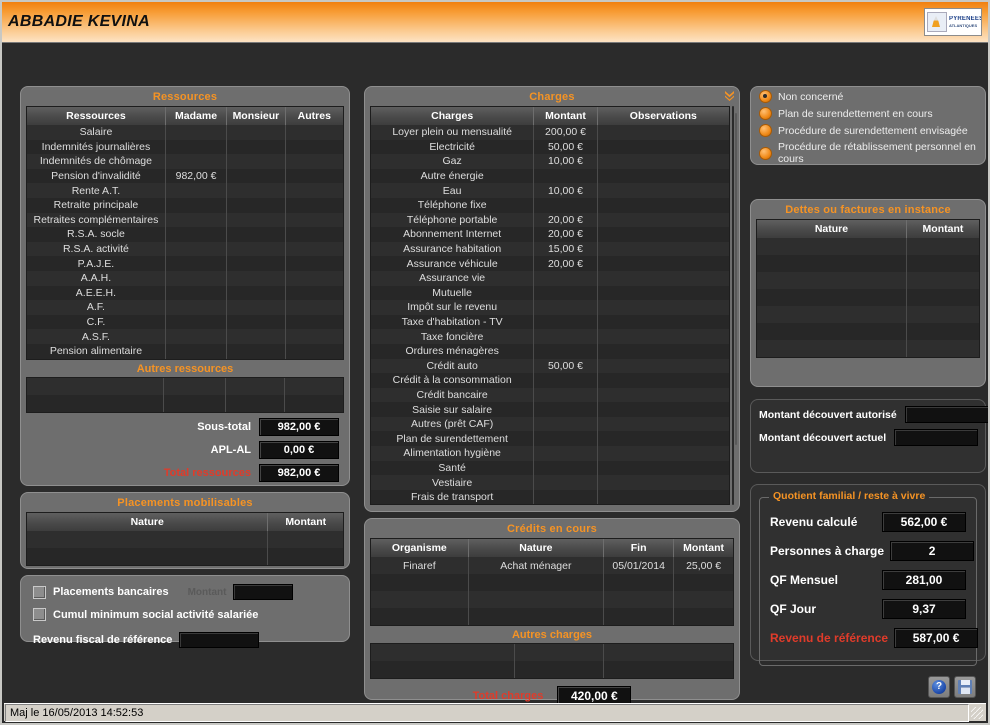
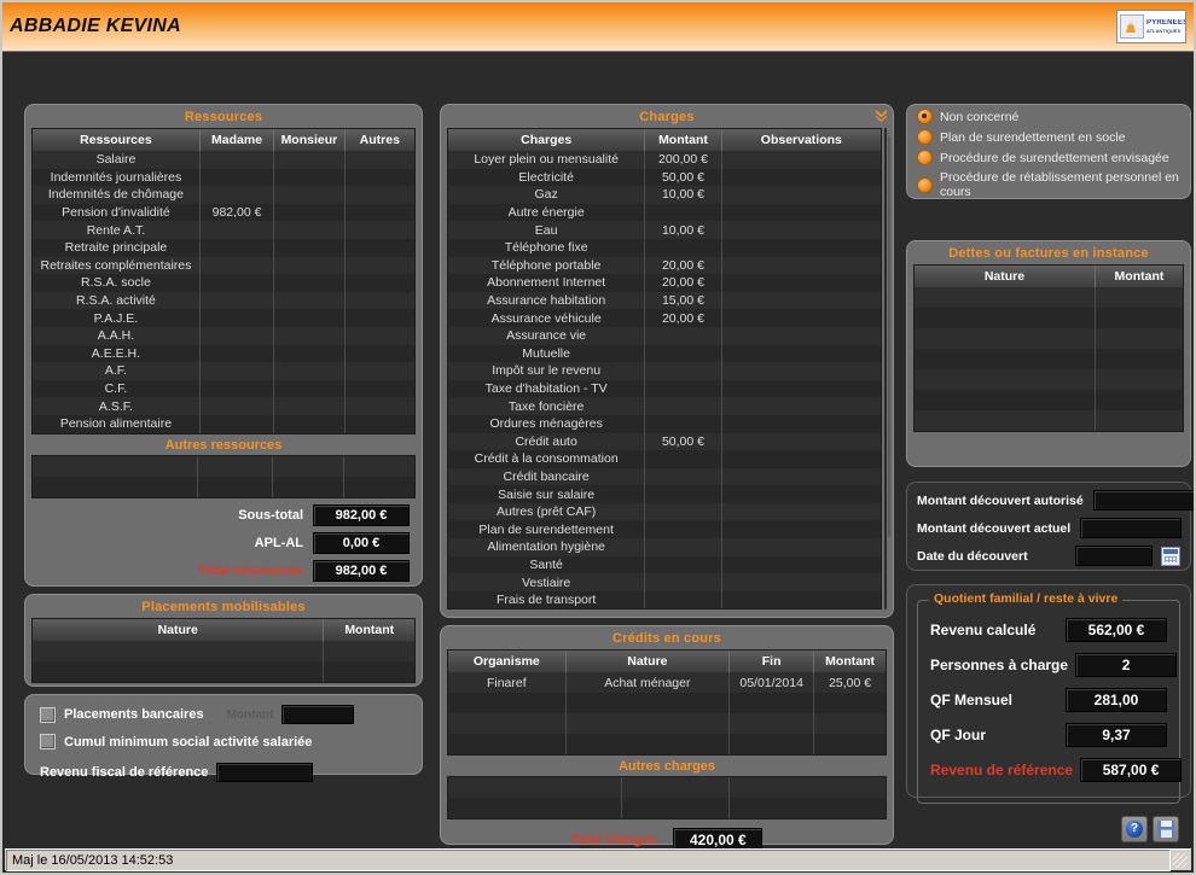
  ABBADIE KEVINA
  Ressources
  Ressources	Madame	Monsieur	Autres
  Salaire
  Indemnités journalières
  Indemnités de chômage
  Pension d'invalidité	982,00 €
  Rente A.T.
  Retraite principale
  Retraites complémentaires
  R.S.A. socle
  R.S.A. activité
  P.A.J.E.
  A.A.H.
  A.E.E.H.
  A.F.
  C.F.
  A.S.F.
  Pension alimentaire
  Autres ressources
  Sous-total
  982,00 €
  APL-AL
  0,00 €
  Total ressources
  982,00 €
  Placements mobilisables
  Nature	Montant
  Placements bancaires
  Cumul minimum social activité salariée
  Revenu fiscal de référence
  Charges
  Charges	Montant	Observations
  Loyer plein ou mensualité	200,00 €
  Electricité	50,00 €
  Gaz	10,00 €
  Autre énergie
  Eau	10,00 €
  Téléphone fixe
  Téléphone portable	20,00 €
  Abonnement Internet	20,00 €
  Assurance habitation	15,00 €
  Assurance véhicule	20,00 €
  Assurance vie
  Mutuelle
  Impôt sur le revenu
  Taxe d'habitation - TV
  Taxe foncière
  Ordures ménagères
  Crédit auto	50,00 €
  Crédit à la consommation
  Crédit bancaire
  Saisie sur salaire
  Autres (prêt CAF)
  Plan de surendettement
  Alimentation hygiène
  Santé
  Vestiaire
  Frais de transport
  Crédits en cours
  Organisme	Nature	Fin	Montant
  Finaref	Achat ménager	05/01/2014	25,00 €
  Autres charges
  Total charges
  420,00 €
  Non concerné
- Plan de surendettement en cours
+ Plan de surendettement en socle
  Procédure de surendettement envisagée
  Procédure de rétablissement personnel en cours
  Dettes ou factures en instance
  Nature	Montant
  Montant découvert autorisé
  Montant découvert actuel
+ Date du découvert
  Quotient familial / reste à vivre
  Revenu calculé
  562,00 €
  Personnes à charge
  2
  QF Mensuel
  281,00
  QF Jour
  9,37
  Revenu de référence
  587,00 €
  ?
  Maj le 16/05/2013 14:52:53
